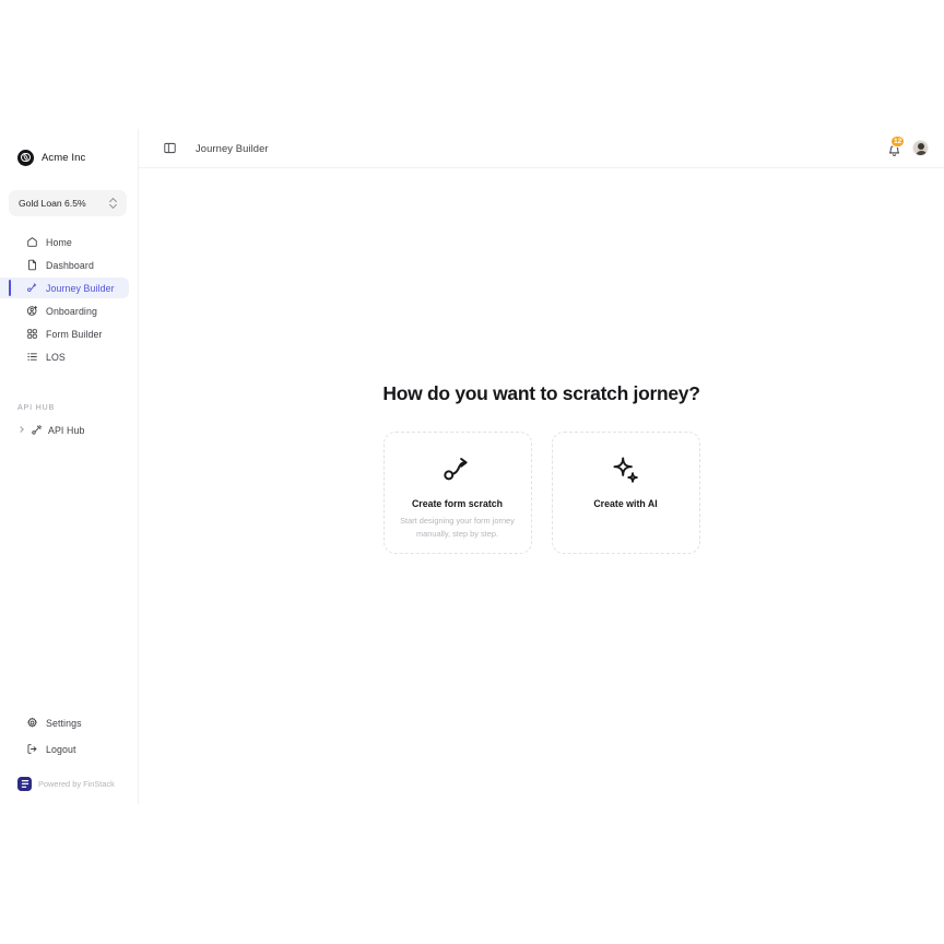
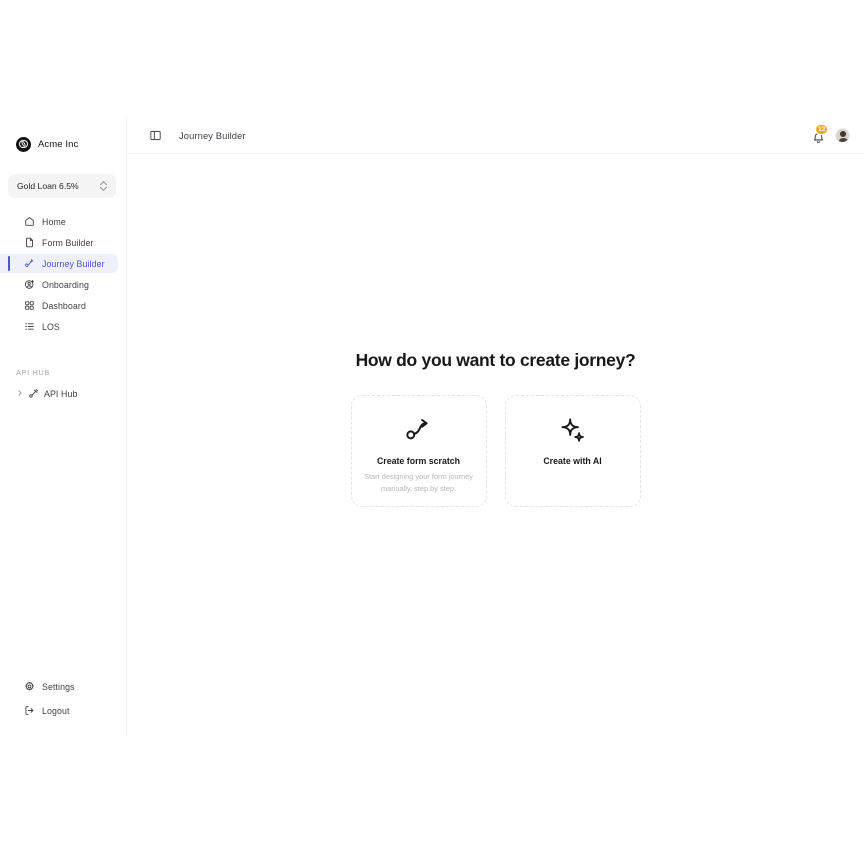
  Acme Inc
  Gold Loan 6.5%
  Home
- Dashboard
+ Form Builder
  Journey Builder
  Onboarding
- Form Builder
+ Dashboard
  LOS
  API HUB
  API Hub
  Settings
  Logout
- Powered by FinStack
  Journey Builder
- How do you want to scratch jorney?
+ How do you want to create jorney?
  Create form scratch
- Start designing your form jorney manually, step by step.
+ Start designing your form journey manually, step by step.
  Create with AI
